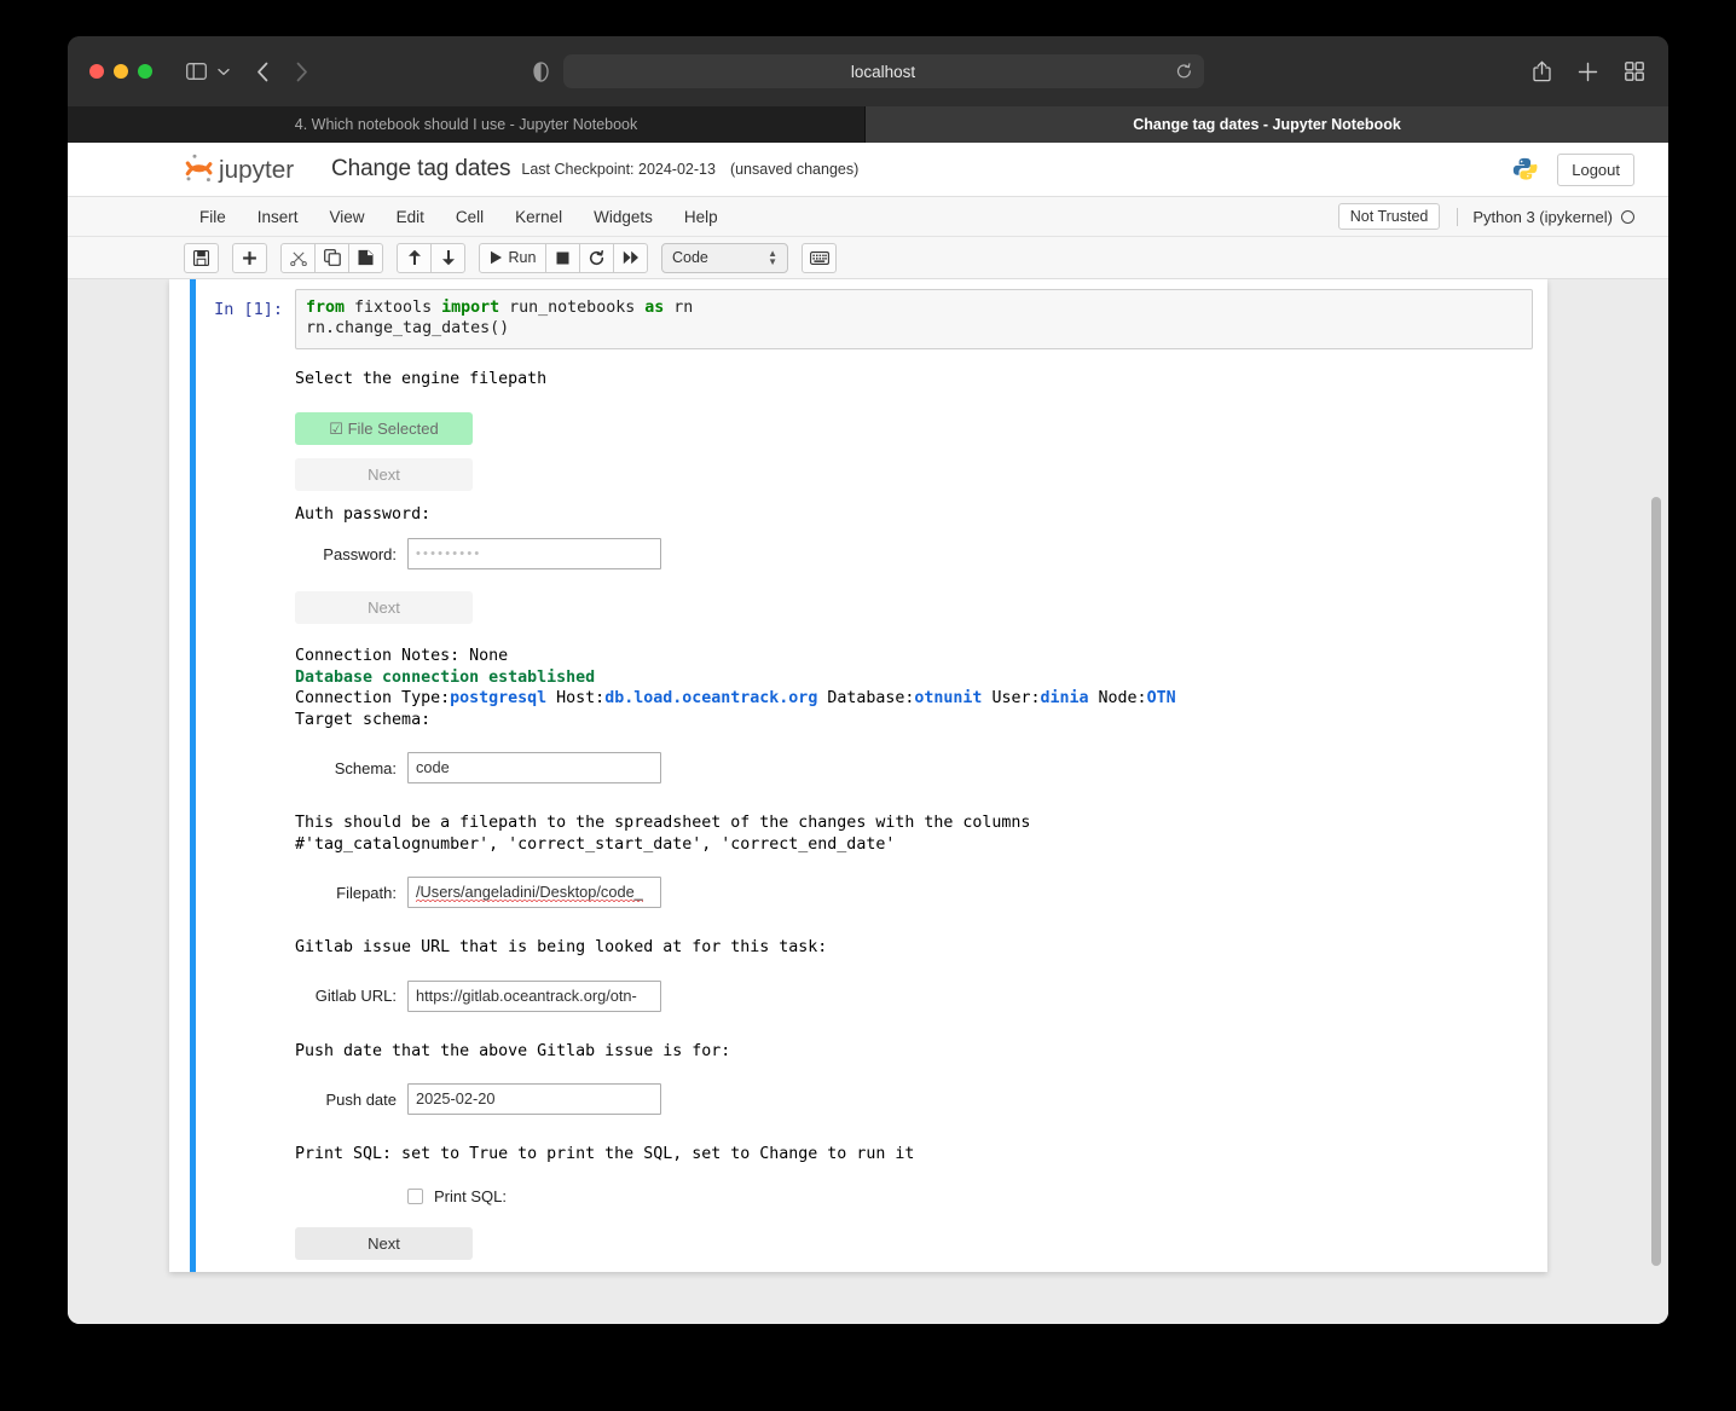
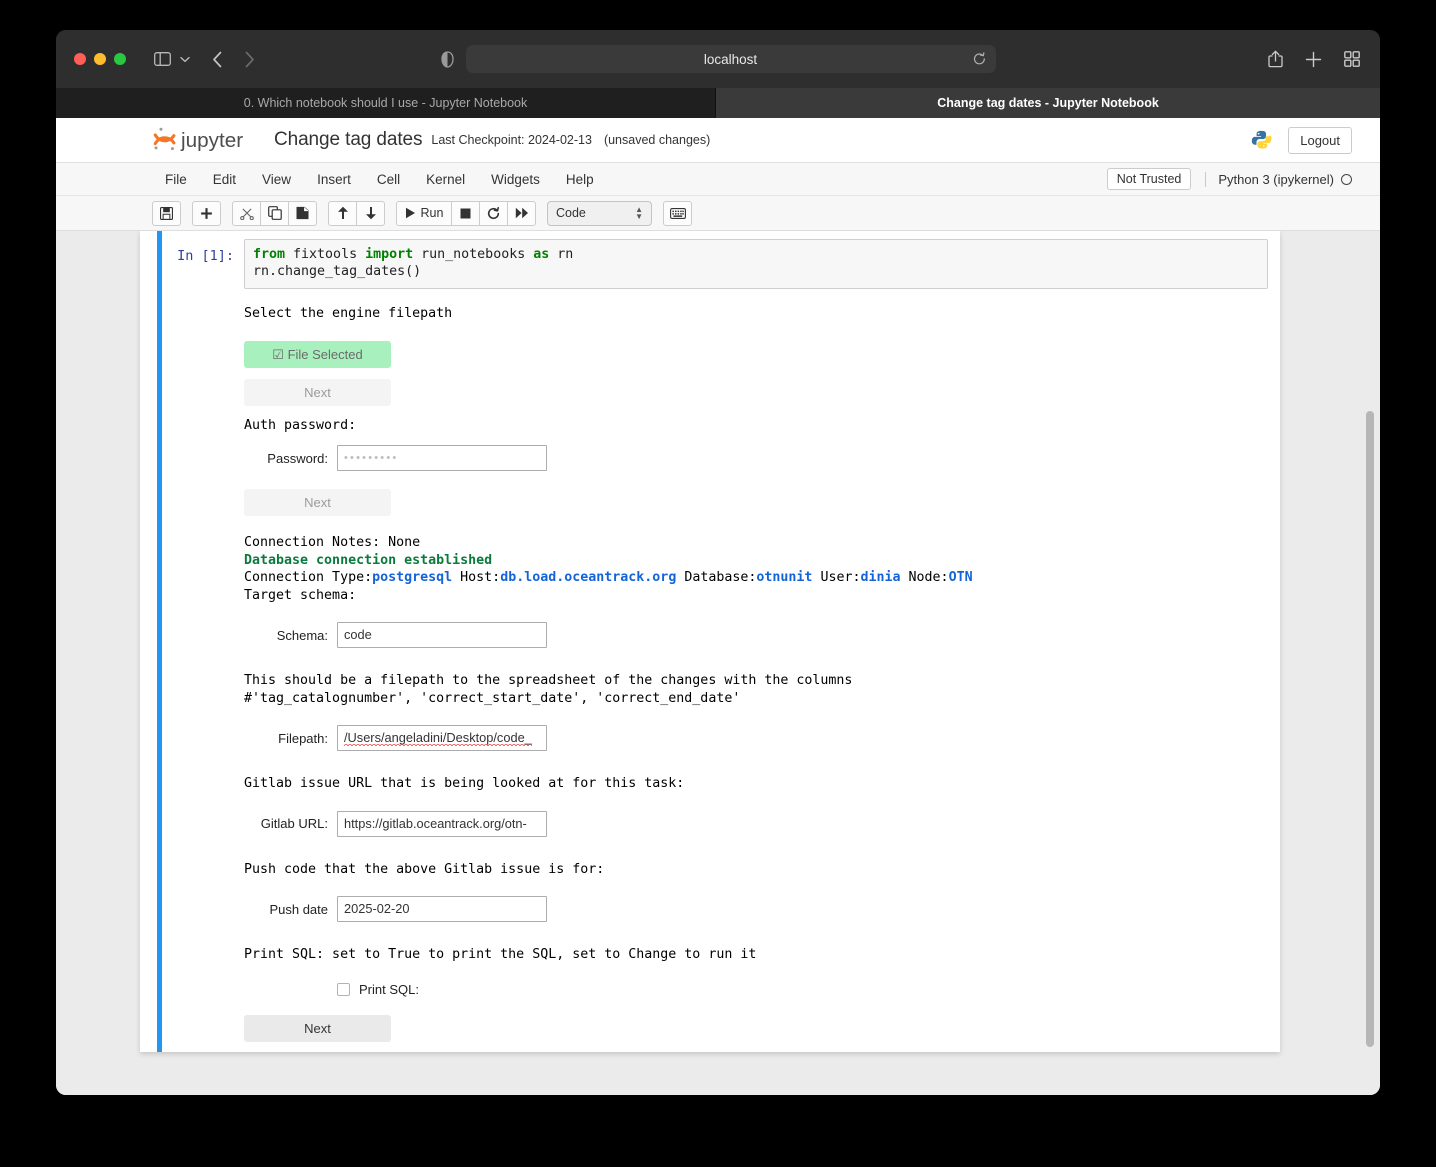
  localhost
- 4. Which notebook should I use - Jupyter Notebook
+ 0. Which notebook should I use - Jupyter Notebook
  Change tag dates - Jupyter Notebook
  jupyter
  Change tag dates
  Last Checkpoint: 2024-02-13
  (unsaved changes)
  Logout
  File
- Insert
+ Edit
  View
- Edit
+ Insert
  Cell
  Kernel
  Widgets
  Help
  Not Trusted
  Python 3 (ipykernel)
  Run
  Code
  ▲
  ▼
  In [1]:
  from fixtools import run_notebooks as rn
  rn.change_tag_dates()
  Select the engine filepath
  ☑ File Selected
  Next
  Auth password:
  Password:
  •••••••••
  Next
  Connection Notes: None
  Database connection established
  Connection Type:postgresql Host:db.load.oceantrack.org Database:otnunit User:dinia Node:OTN
  Target schema:
  Schema:
  code
  This should be a filepath to the spreadsheet of the changes with the columns
  #'tag_catalognumber', 'correct_start_date', 'correct_end_date'
  Filepath:
  /Users/angeladini/Desktop/code_
  Gitlab issue URL that is being looked at for this task:
  Gitlab URL:
  https://gitlab.oceantrack.org/otn-
- Push date that the above Gitlab issue is for:
+ Push code that the above Gitlab issue is for:
  Push date
  2025-02-20
  Print SQL: set to True to print the SQL, set to Change to run it
  Print SQL:
  Next
